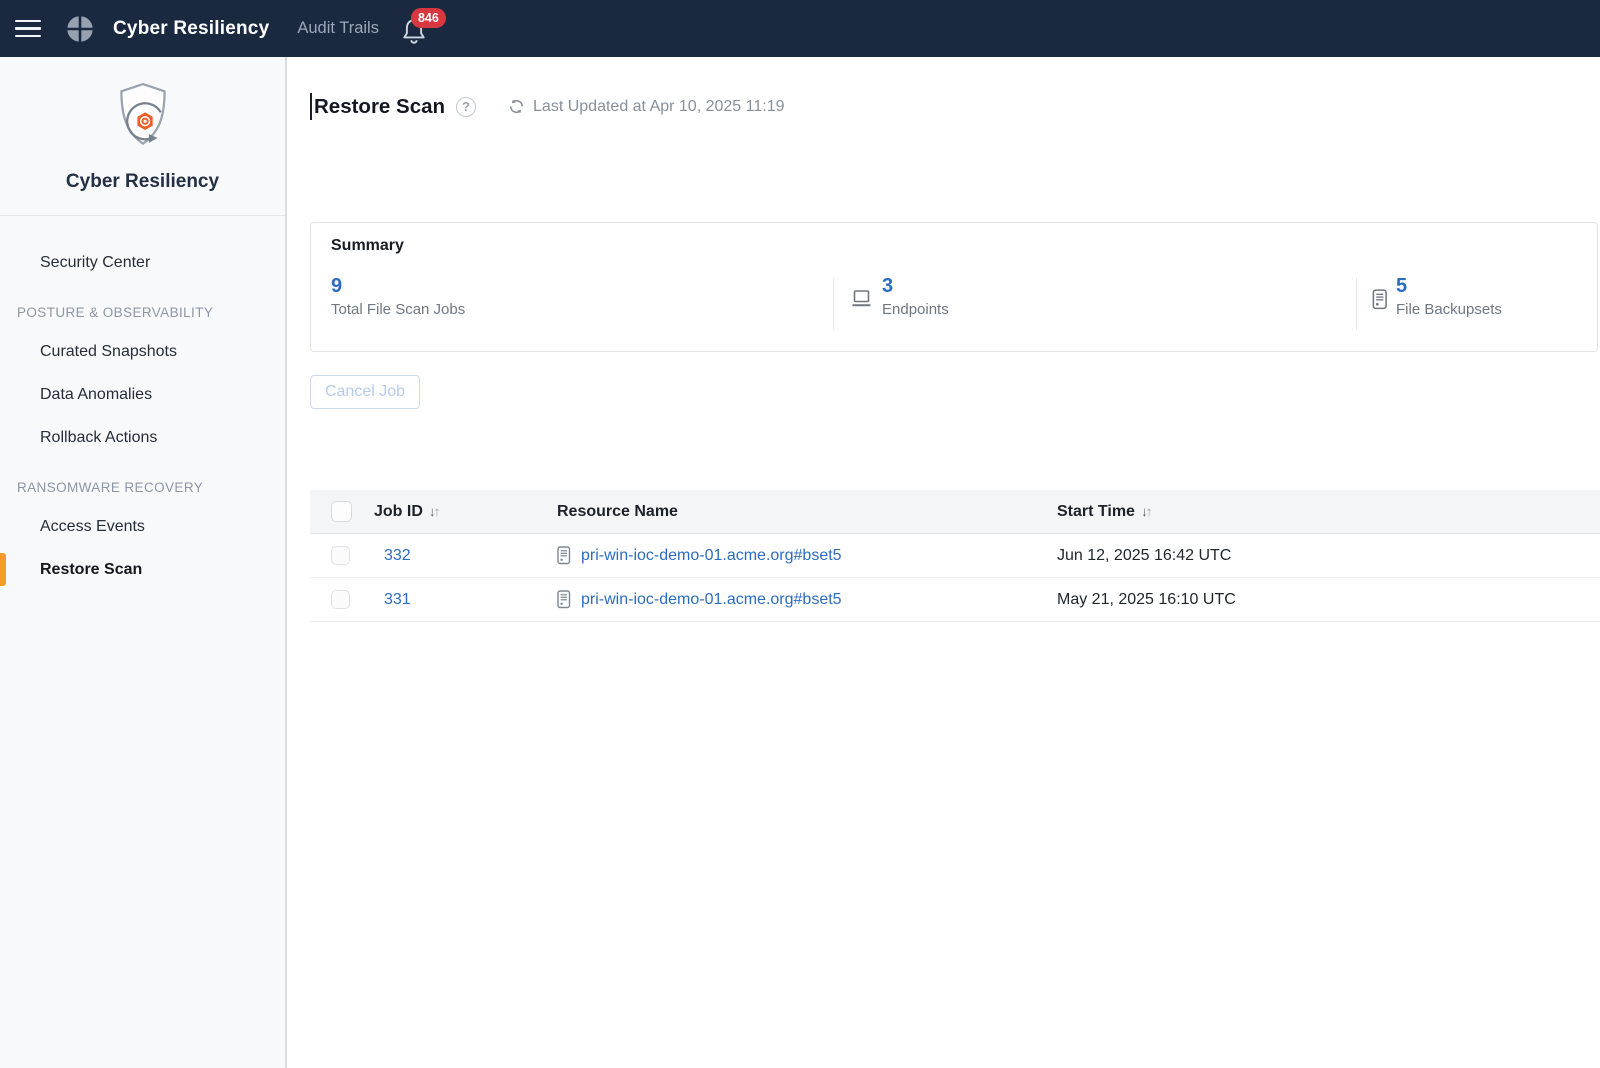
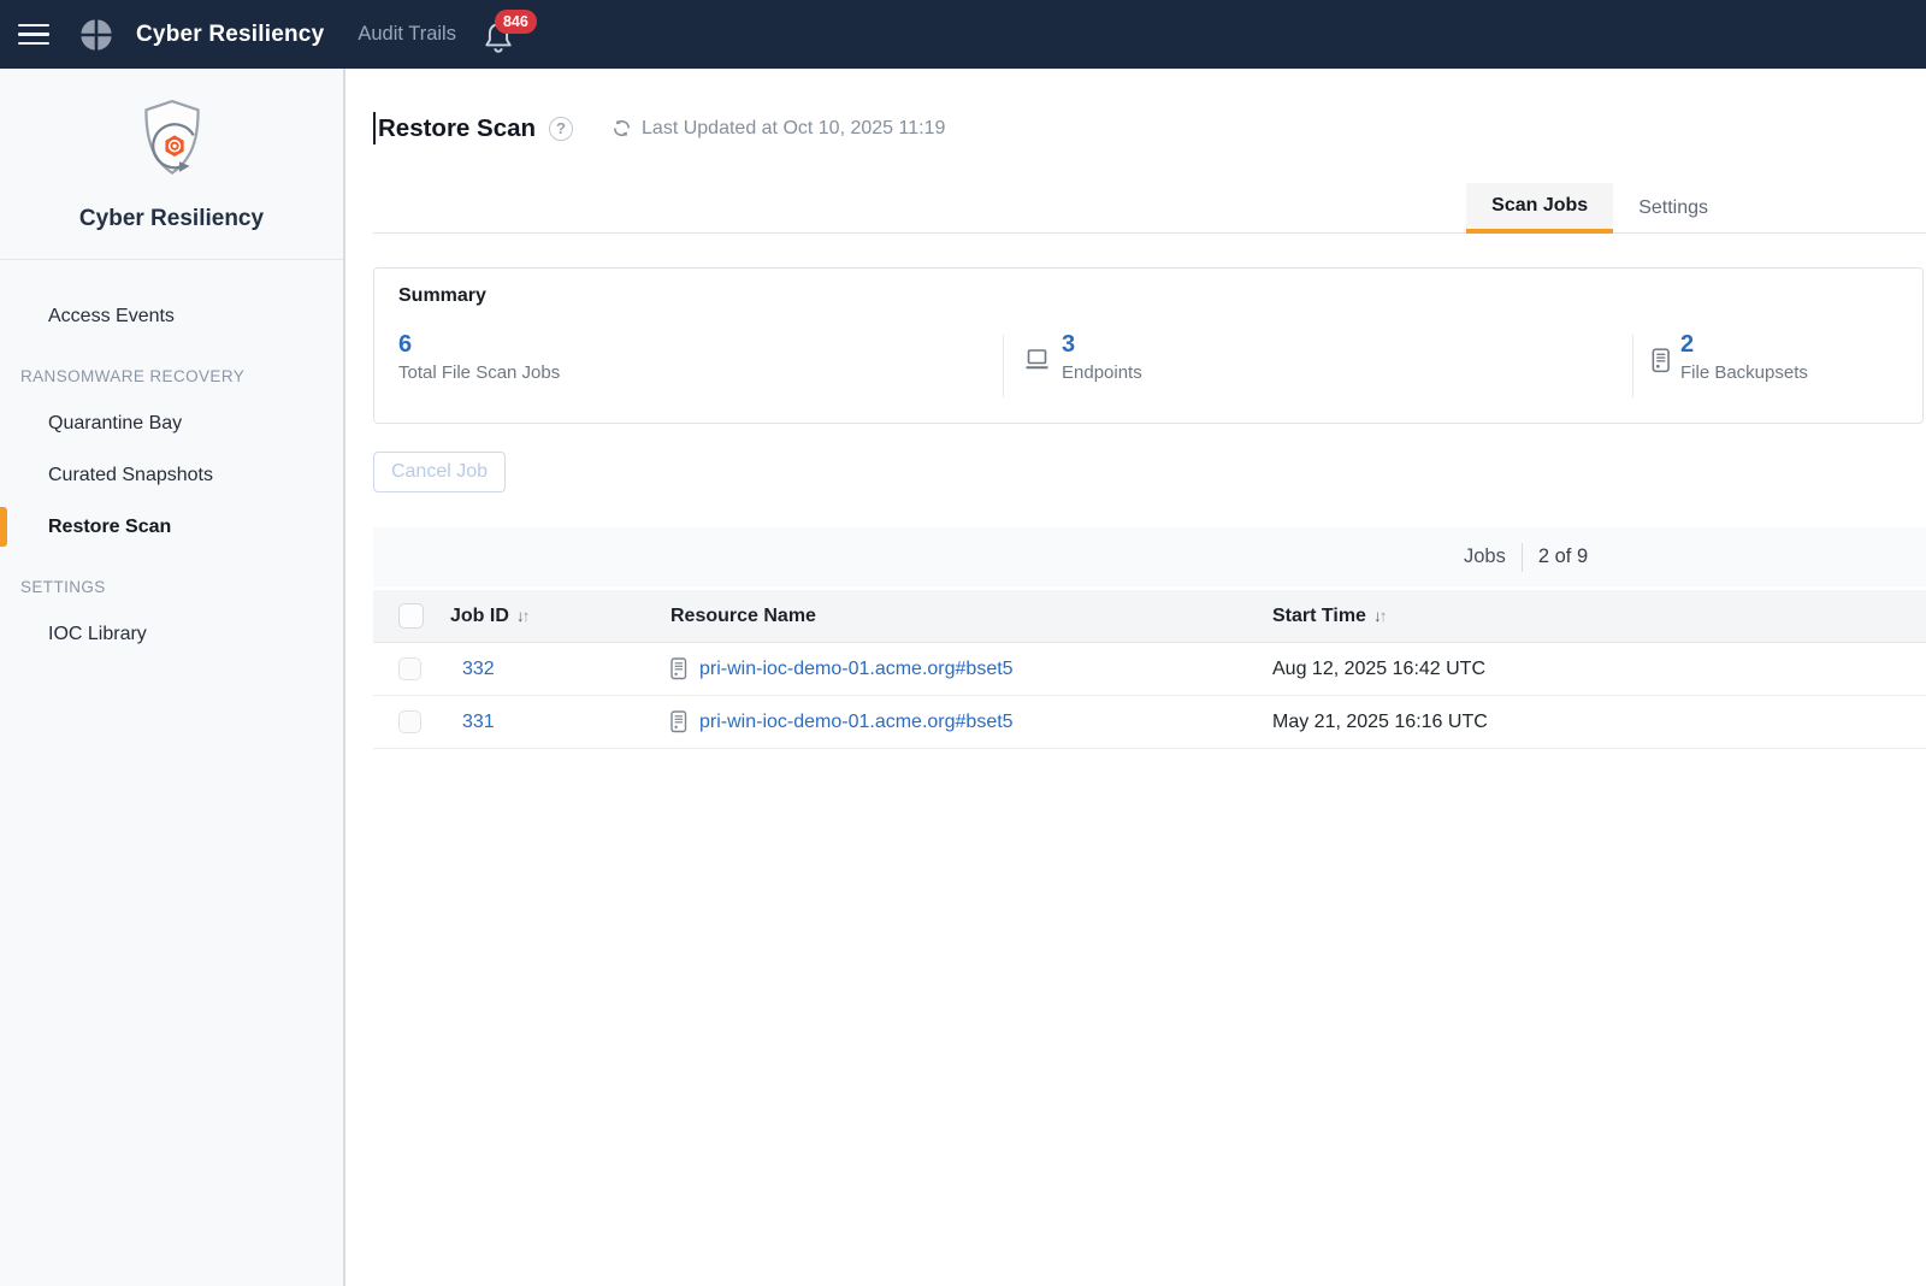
  Cyber Resiliency
  Audit Trails
  846
  Cyber Resiliency
- Security Center
- POSTURE & OBSERVABILITY
- Curated Snapshots
+ Access Events
- Data Anomalies
- Rollback Actions
  RANSOMWARE RECOVERY
+ Quarantine Bay
- Access Events
+ Curated Snapshots
  Restore Scan
+ SETTINGS
+ IOC Library
  Restore Scan
  ?
- Last Updated at Apr 10, 2025 11:19
+ Last Updated at Oct 10, 2025 11:19
+ Scan Jobs
+ Settings
  Summary
- 9
+ 6
  Total File Scan Jobs
  3
  Endpoints
- 5
+ 2
  File Backupsets
  Cancel Job
+ Jobs
+ 2 of 9
  Job ID
  ↓↑
  Resource Name
  Start Time
  ↓↑
  332
  pri-win-ioc-demo-01.acme.org#bset5
- Jun 12, 2025 16:42 UTC
+ Aug 12, 2025 16:42 UTC
  331
  pri-win-ioc-demo-01.acme.org#bset5
- May 21, 2025 16:10 UTC
+ May 21, 2025 16:16 UTC
